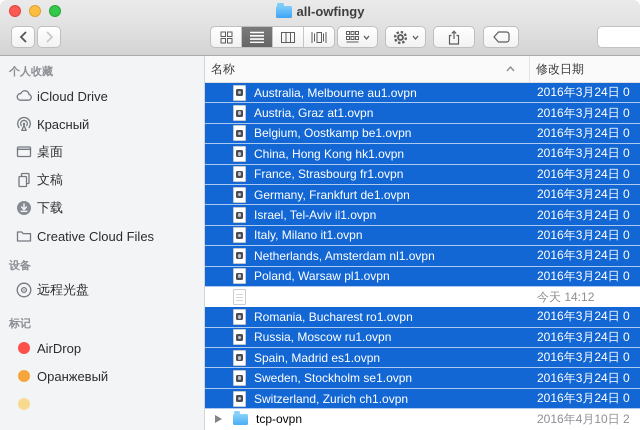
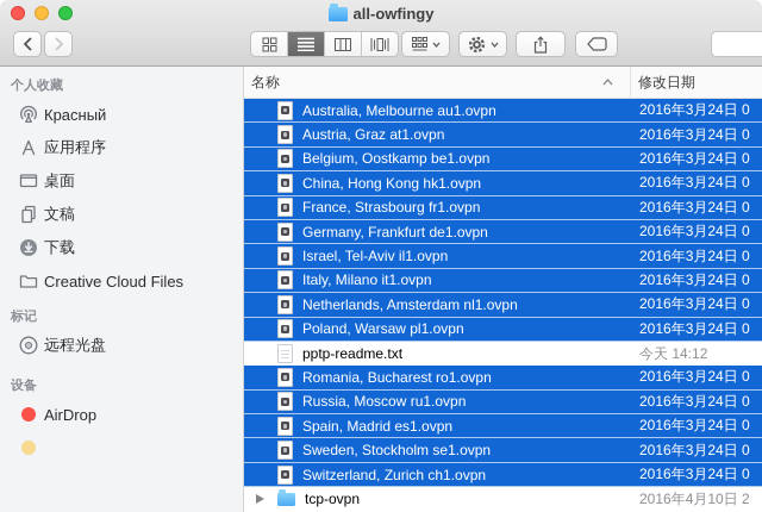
  all-owfingy
  个人收藏
- iCloud Drive
  Красный
+ 应用程序
  桌面
  文稿
  下载
  Creative Cloud Files
- 设备
+ 标记
  远程光盘
- 标记
+ 设备
  AirDrop
- Оранжевый
  名称
  修改日期
  Australia, Melbourne au1.ovpn
  2016年3月24日 0
  Austria, Graz at1.ovpn
  2016年3月24日 0
  Belgium, Oostkamp be1.ovpn
  2016年3月24日 0
  China, Hong Kong hk1.ovpn
  2016年3月24日 0
  France, Strasbourg fr1.ovpn
  2016年3月24日 0
  Germany, Frankfurt de1.ovpn
  2016年3月24日 0
  Israel, Tel-Aviv il1.ovpn
  2016年3月24日 0
  Italy, Milano it1.ovpn
  2016年3月24日 0
  Netherlands, Amsterdam nl1.ovpn
  2016年3月24日 0
  Poland, Warsaw pl1.ovpn
  2016年3月24日 0
+ pptp-readme.txt
  今天 14:12
  Romania, Bucharest ro1.ovpn
  2016年3月24日 0
  Russia, Moscow ru1.ovpn
  2016年3月24日 0
  Spain, Madrid es1.ovpn
  2016年3月24日 0
  Sweden, Stockholm se1.ovpn
  2016年3月24日 0
  Switzerland, Zurich ch1.ovpn
  2016年3月24日 0
  tcp-ovpn
  2016年4月10日 2
